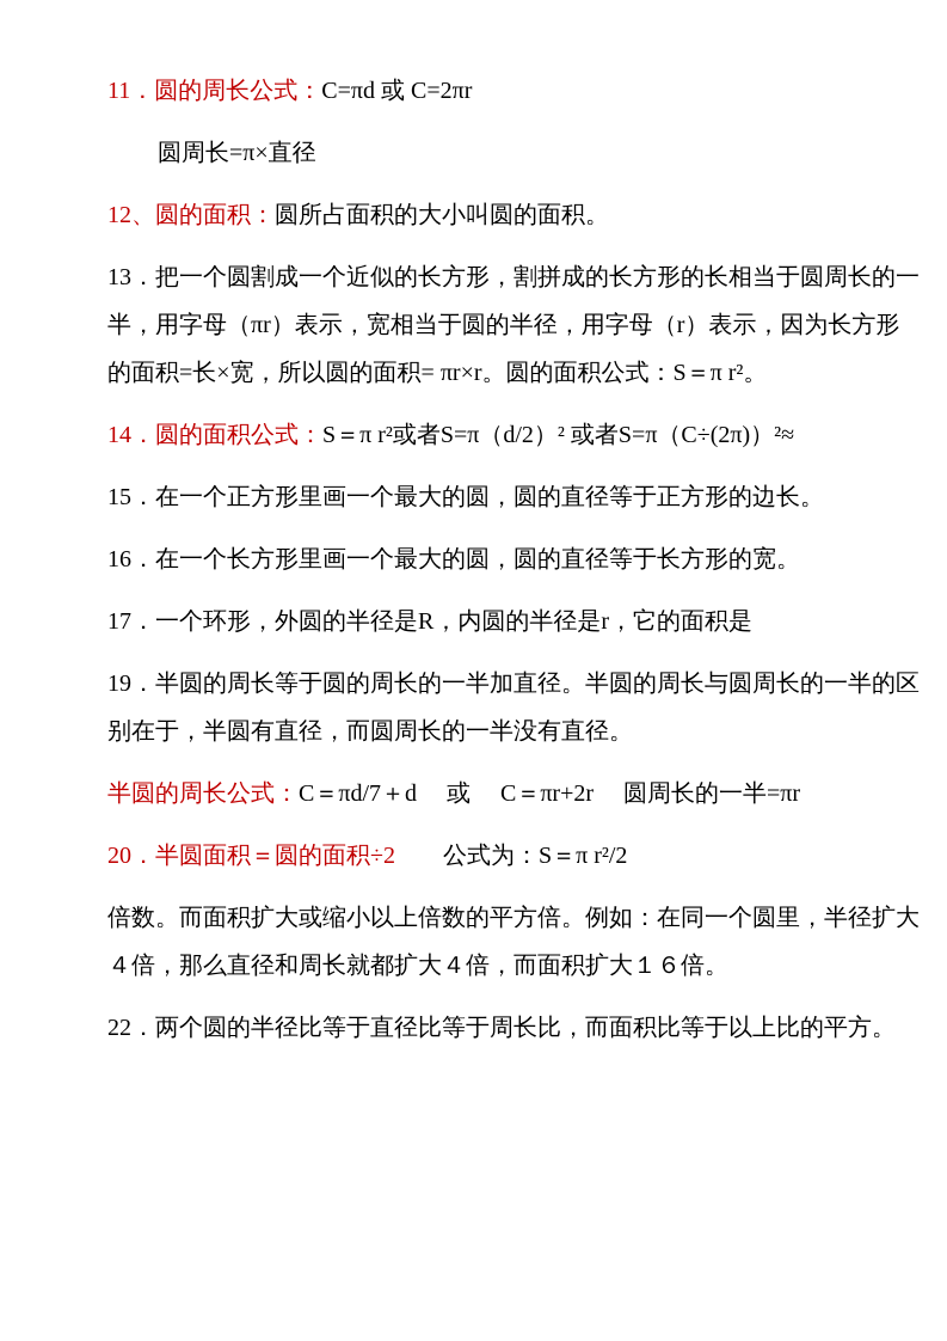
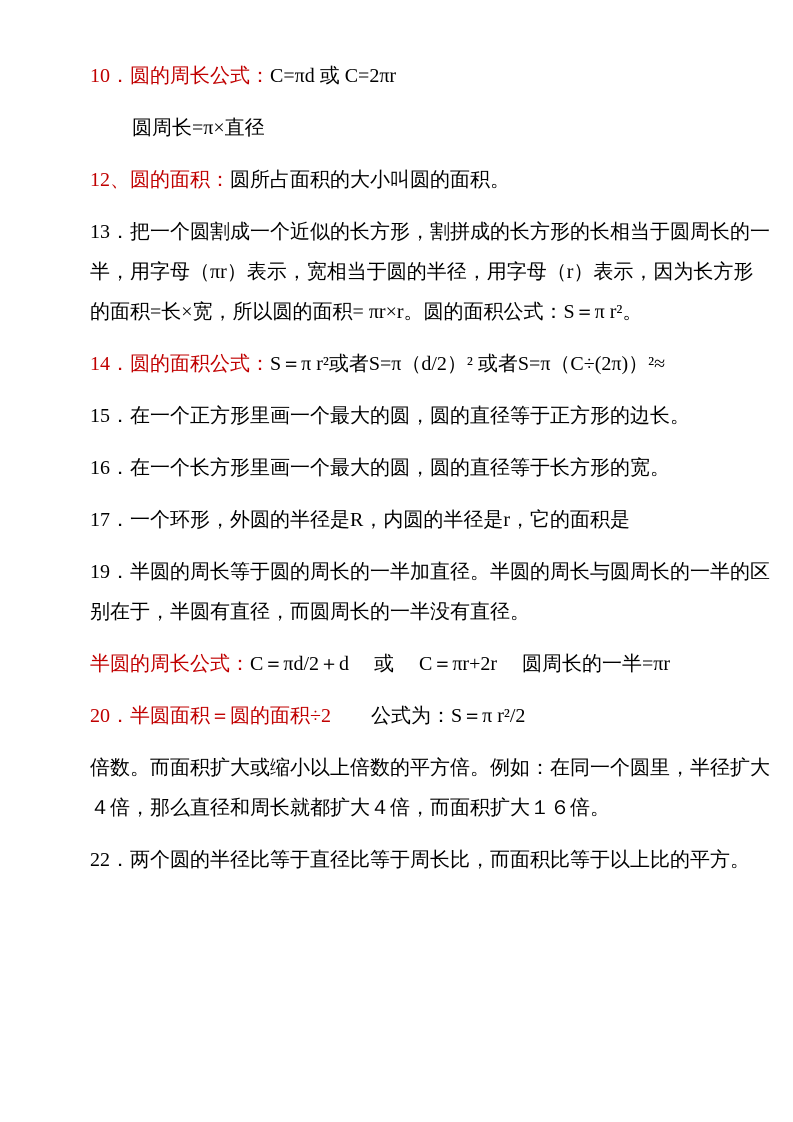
- 11．圆的周长公式：C=πd 或 C=2πr
+ 10．圆的周长公式：C=πd 或 C=2πr
  圆周长=π×直径
  12、圆的面积：圆所占面积的大小叫圆的面积。
  13．把一个圆割成一个近似的长方形，割拼成的长方形的长相当于圆周长的一
  半，用字母（πr）表示，宽相当于圆的半径，用字母（r）表示，因为长方形
  的面积=长×宽，所以圆的面积= πr×r。圆的面积公式：S＝π r²。
  14．圆的面积公式：S＝π r²或者S=π（d/2）² 或者S=π（C÷(2π)）²≈
  15．在一个正方形里画一个最大的圆，圆的直径等于正方形的边长。
  16．在一个长方形里画一个最大的圆，圆的直径等于长方形的宽。
  17．一个环形，外圆的半径是R，内圆的半径是r，它的面积是
  19．半圆的周长等于圆的周长的一半加直径。半圆的周长与圆周长的一半的区
  别在于，半圆有直径，而圆周长的一半没有直径。
- 半圆的周长公式：C＝πd/7＋d 或 C＝πr+2r 圆周长的一半=πr
+ 半圆的周长公式：C＝πd/2＋d 或 C＝πr+2r 圆周长的一半=πr
  20．半圆面积＝圆的面积÷2 公式为：S＝π r²/2
  倍数。而面积扩大或缩小以上倍数的平方倍。例如：在同一个圆里，半径扩大
  ４倍，那么直径和周长就都扩大４倍，而面积扩大１６倍。
  22．两个圆的半径比等于直径比等于周长比，而面积比等于以上比的平方。
